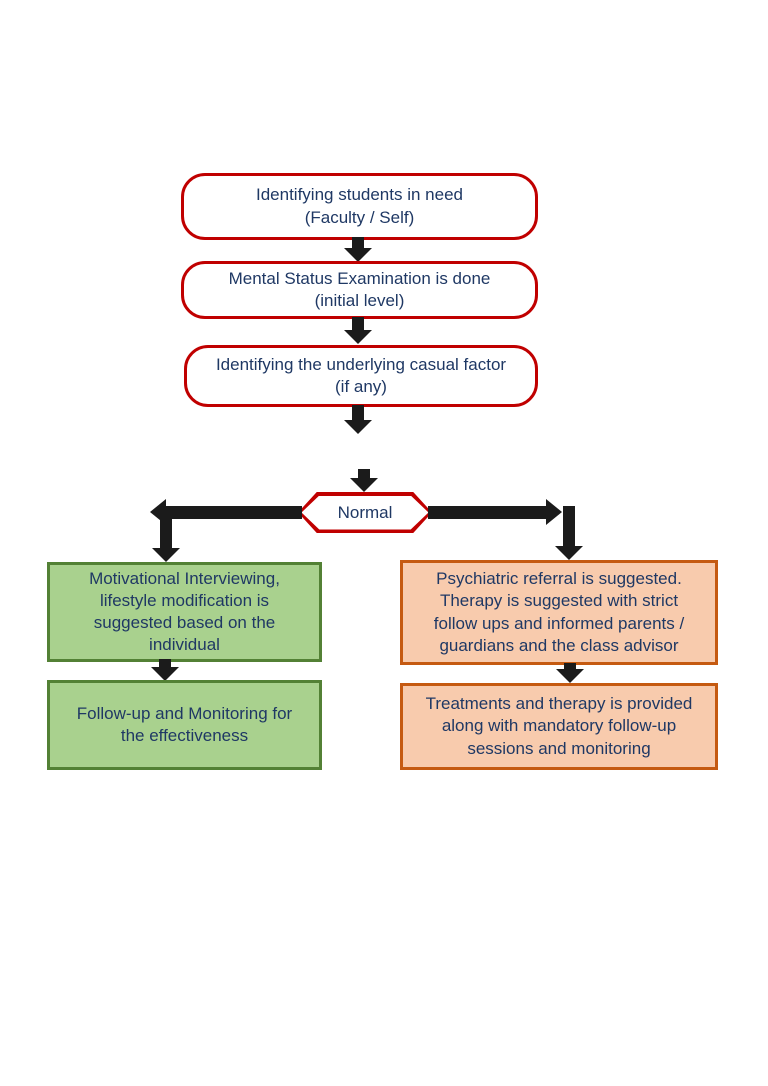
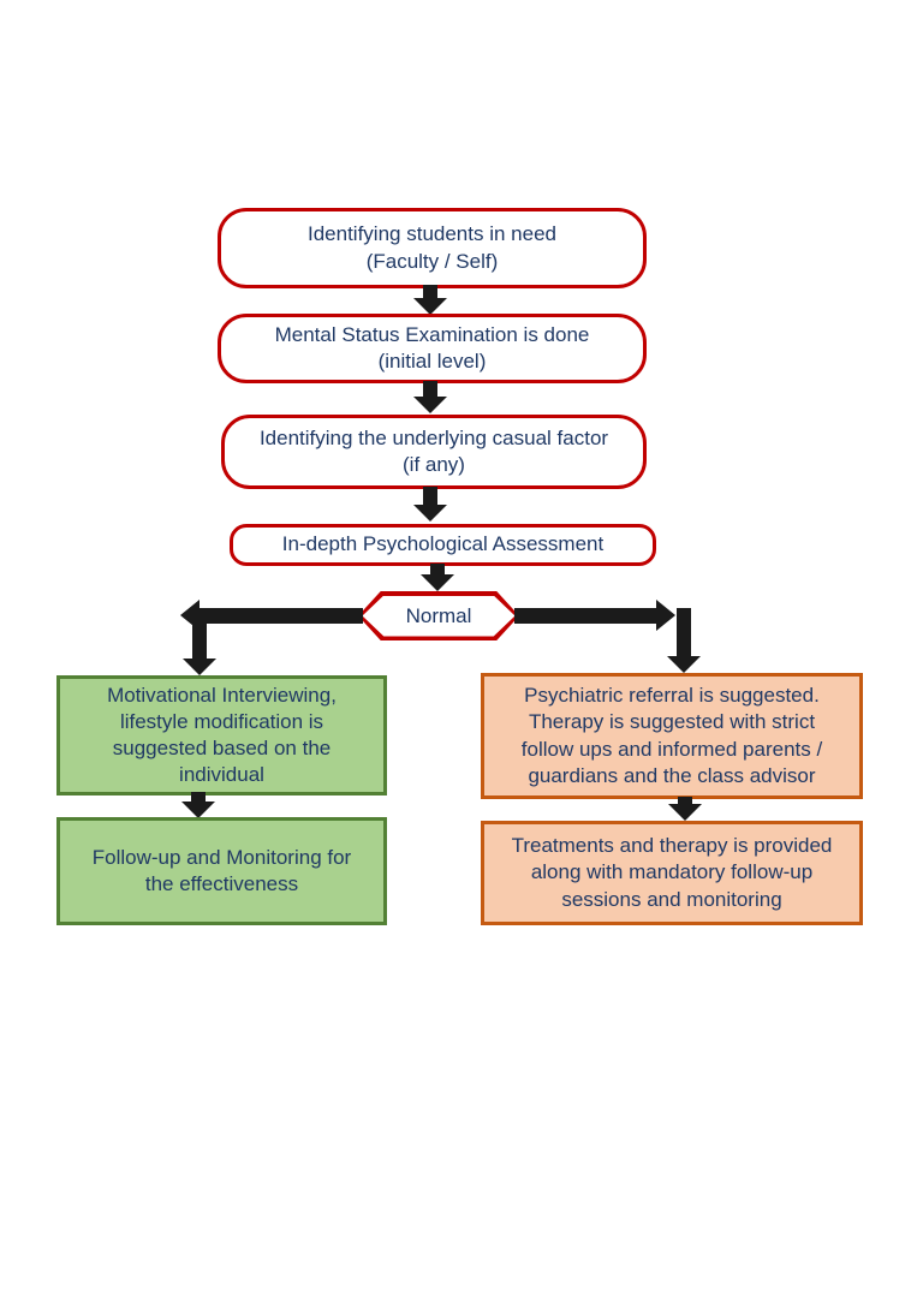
  Identifying students in need
  (Faculty / Self)
  Mental Status Examination is done
  (initial level)
  Identifying the underlying casual factor
  (if any)
+ In-depth Psychological Assessment
  Normal
  Motivational Interviewing,
  lifestyle modification is
  suggested based on the
  individual
  Follow-up and Monitoring for
  the effectiveness
  Psychiatric referral is suggested.
  Therapy is suggested with strict
  follow ups and informed parents /
  guardians and the class advisor
  Treatments and therapy is provided
  along with mandatory follow-up
  sessions and monitoring
